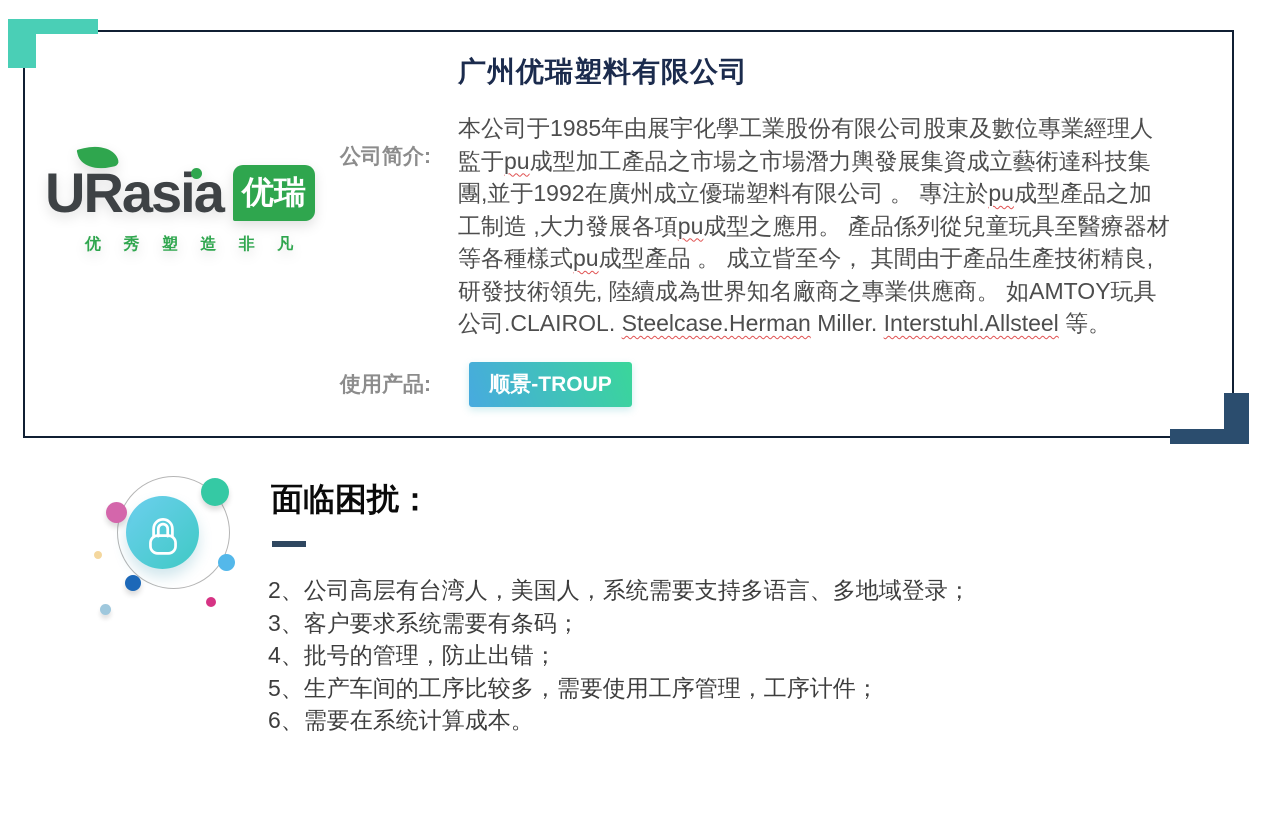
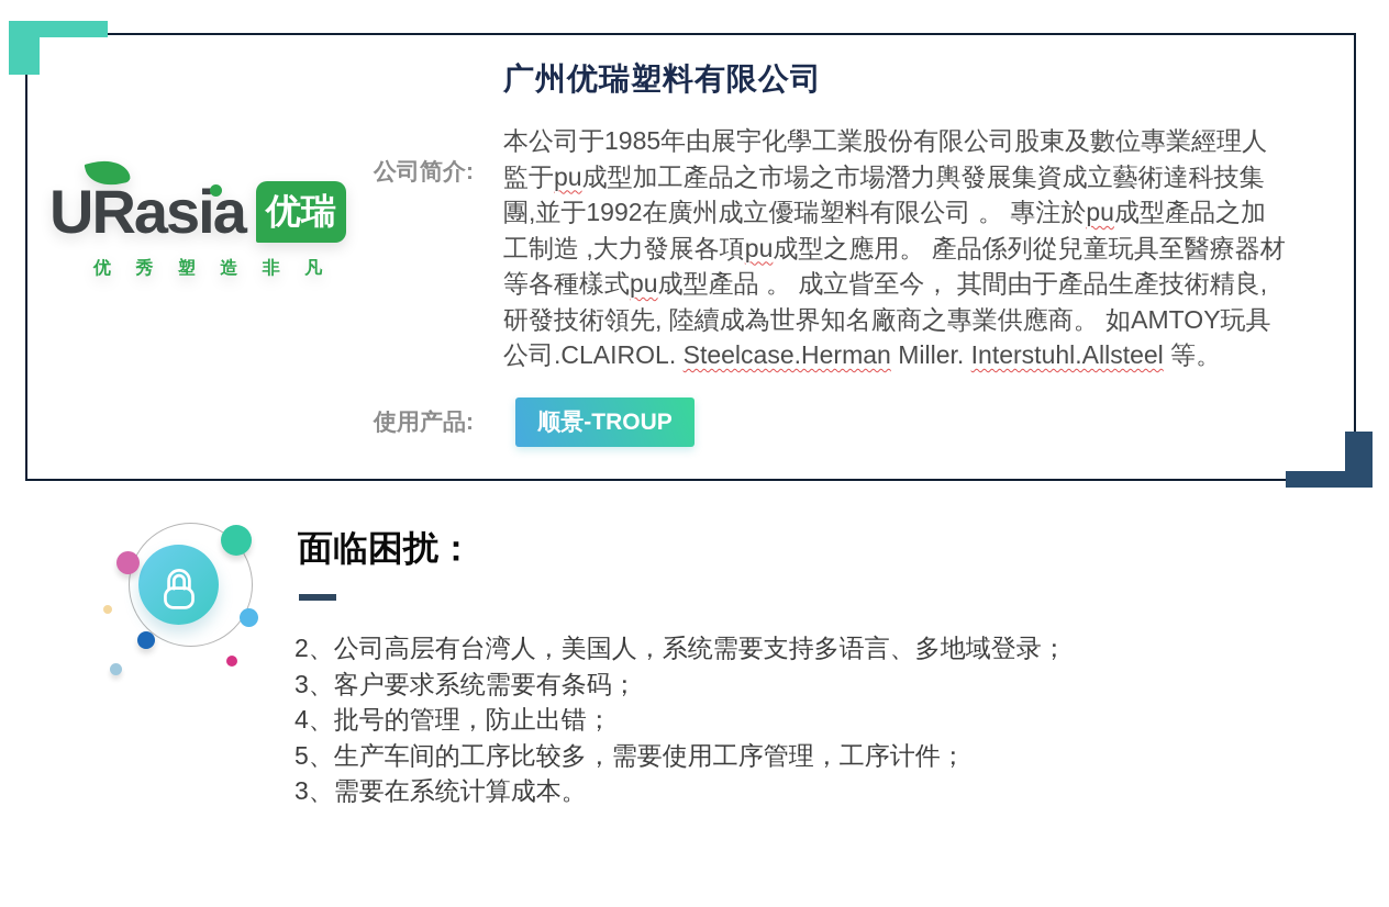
  URasia
  优瑞
  优 秀 塑 造 非 凡
  广州优瑞塑料有限公司
  公司简介:
  本公司于1985年由展宇化學工業股份有限公司股東及數位專業經理人監于pu成型加工產品之市場之市場潛力輿發展集資成立藝術達科技集團,並于1992在廣州成立優瑞塑料有限公司 。 專注於pu成型產品之加工制造 ,大力發展各項pu成型之應用。 產品係列從兒童玩具至醫療器材等各種樣式pu成型產品 。 成立眥至今， 其間由于產品生產技術精良,研發技術領先, 陸續成為世界知名廠商之專業供應商。 如AMTOY玩具公司.CLAIROL. Steelcase.Herman Miller. Interstuhl.Allsteel 等。
  使用产品:
  顺景-TROUP
  面临困扰：
  2、公司高层有台湾人，美国人，系统需要支持多语言、多地域登录；
  3、客户要求系统需要有条码；
  4、批号的管理，防止出错；
  5、生产车间的工序比较多，需要使用工序管理，工序计件；
- 6、需要在系统计算成本。
+ 3、需要在系统计算成本。
